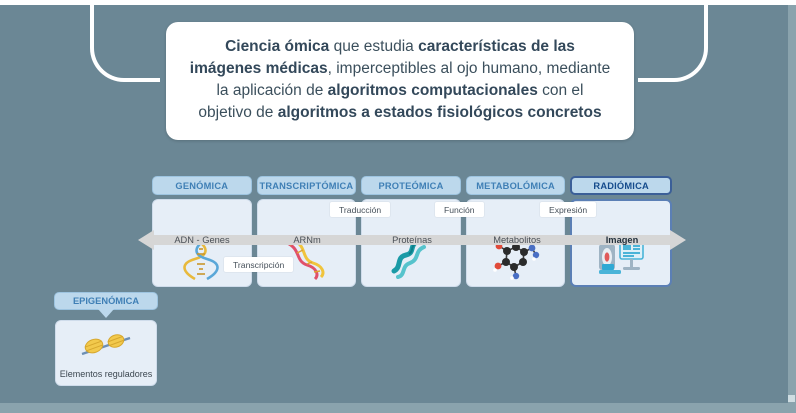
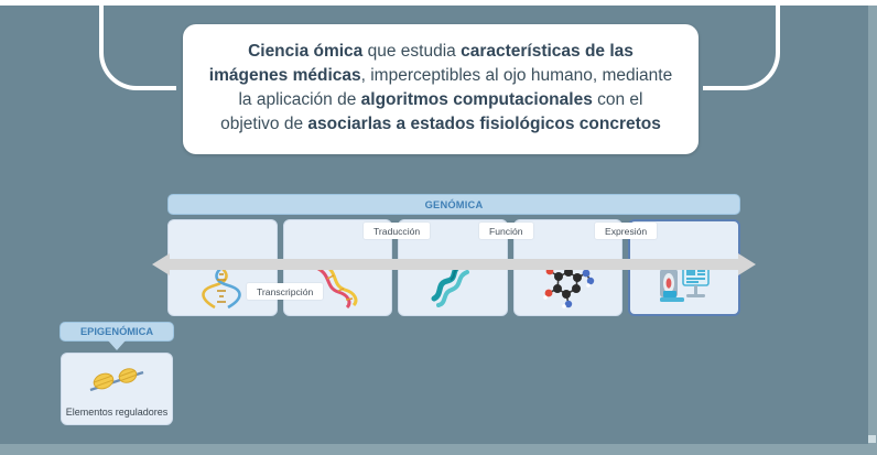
- Ciencia ómica que estudia características de las imágenes médicas, imperceptibles al ojo humano, mediante la aplicación de algoritmos computacionales con el objetivo de algoritmos a estados fisiológicos concretos
+ Ciencia ómica que estudia características de las imágenes médicas, imperceptibles al ojo humano, mediante la aplicación de algoritmos computacionales con el objetivo de asociarlas a estados fisiológicos concretos
  GENÓMICA
- TRANSCRIPTÓMICA
- PROTEÓMICA
- METABOLÓMICA
- RADIÓMICA
- ADN - Genes
- ARNm
- Proteínas
- Metabolitos
- Imagen
  Traducción
  Función
  Expresión
  Transcripción
  EPIGENÓMICA
  Elementos reguladores
